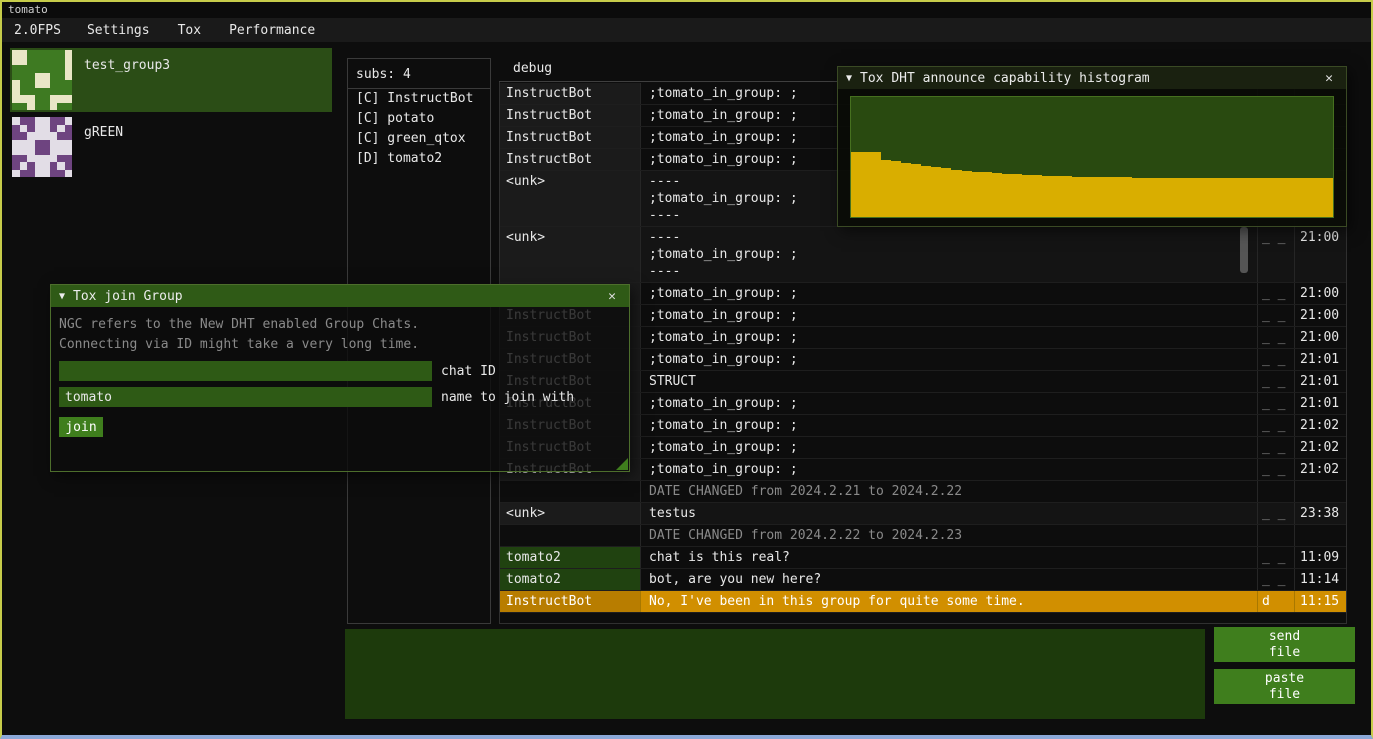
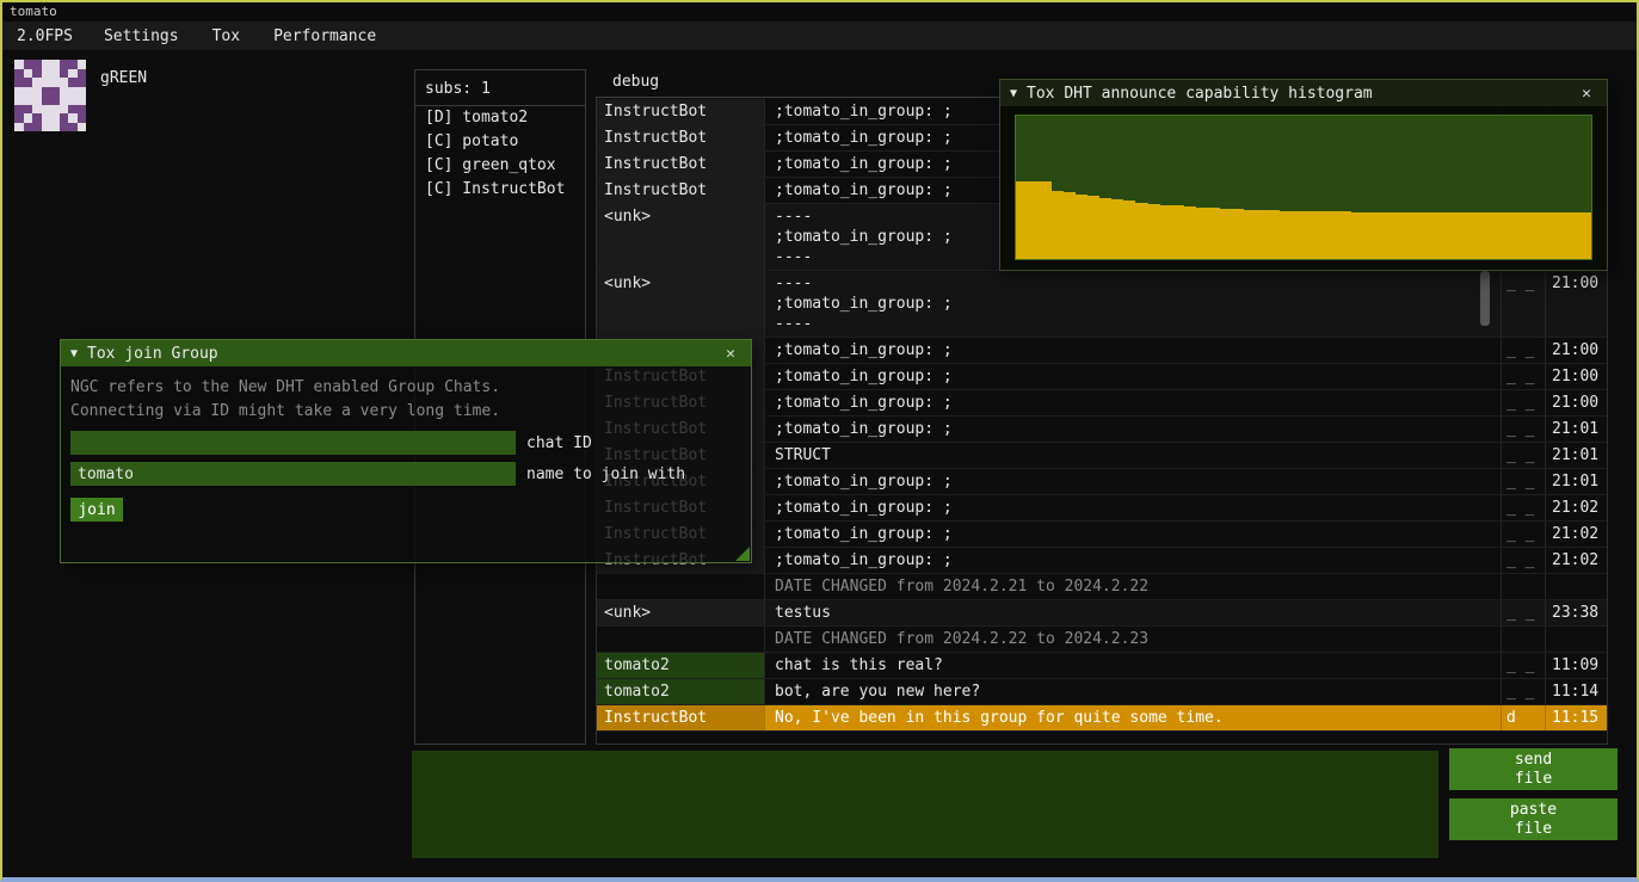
  tomato
  2.0FPS
  Settings
  Tox
  Performance
- test_group3
  gREEN
- subs: 4
+ subs: 1
- [C] InstructBot
+ [D] tomato2
  [C] potato
  [C] green_qtox
- [D] tomato2
+ [C] InstructBot
  debug
  InstructBot
  ;tomato_in_group: ;
  InstructBot
  ;tomato_in_group: ;
  InstructBot
  ;tomato_in_group: ;
  InstructBot
  ;tomato_in_group: ;
  <unk>
  ----
  ;tomato_in_group: ;
  ----
  <unk>
  ----
  ;tomato_in_group: ;
  ----
  _ _
  21:00
  ;tomato_in_group: ;
  _ _
  21:00
  InstructBot
  ;tomato_in_group: ;
  _ _
  21:00
  InstructBot
  ;tomato_in_group: ;
  _ _
  21:00
  InstructBot
  ;tomato_in_group: ;
  _ _
  21:01
  InstructBot
  STRUCT
  _ _
  21:01
  InstructBot
  ;tomato_in_group: ;
  _ _
  21:01
  InstructBot
  ;tomato_in_group: ;
  _ _
  21:02
  InstructBot
  ;tomato_in_group: ;
  _ _
  21:02
  InstructBot
  ;tomato_in_group: ;
  _ _
  21:02
  DATE CHANGED from 2024.2.21 to 2024.2.22
  <unk>
  testus
  _ _
  23:38
  DATE CHANGED from 2024.2.22 to 2024.2.23
  tomato2
  chat is this real?
  _ _
  11:09
  tomato2
  bot, are you new here?
  _ _
  11:14
  InstructBot
  No, I've been in this group for quite some time.
  d
  11:15
  send
  file
  paste
  file
  ▼
  Tox DHT announce capability histogram
  ✕
  ▼
  Tox join Group
  ✕
  NGC refers to the New DHT enabled Group Chats.
  Connecting via ID might take a very long time.
  chat ID
  tomato
  name to join with
  join
